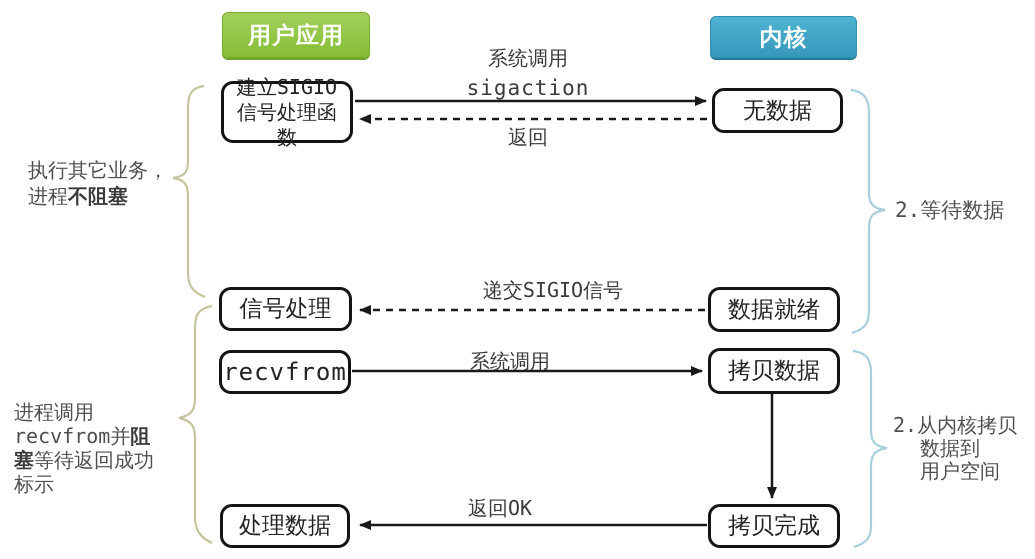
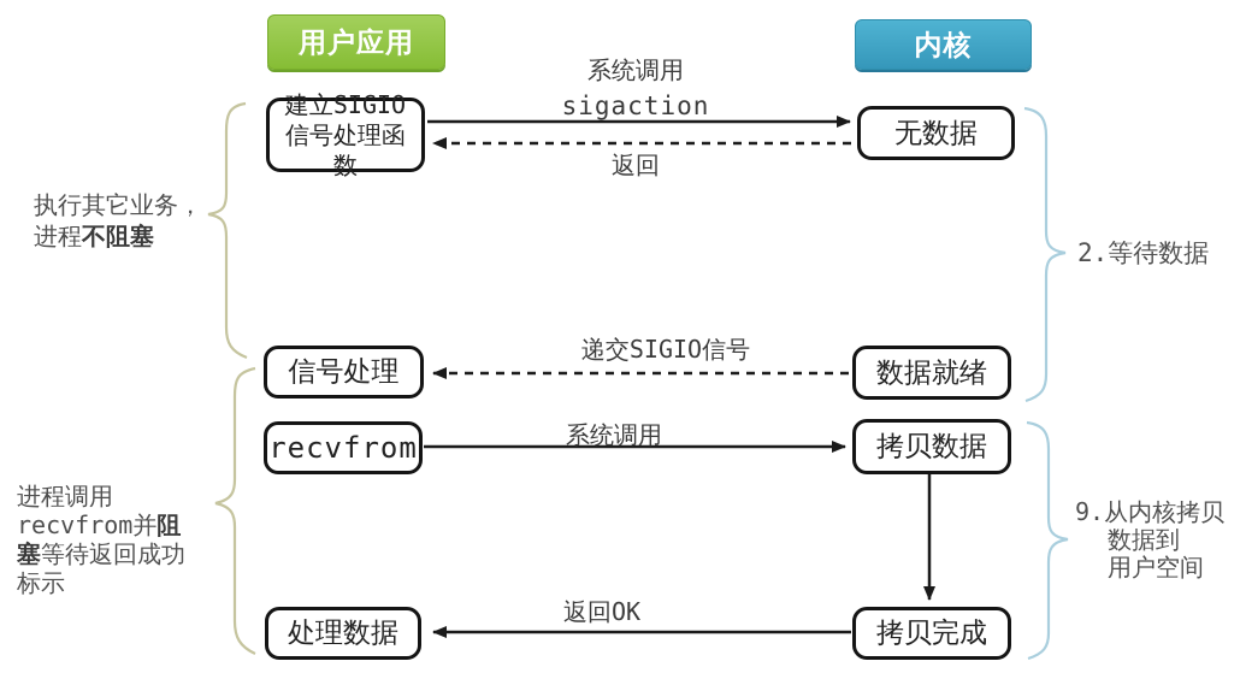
  用户应用
  内核
  建立SIGIO信号处理函数
  信号处理
  recvfrom
  处理数据
  无数据
  数据就绪
  拷贝数据
  拷贝完成
  系统调用
  sigaction
  返回
  递交SIGIO信号
  系统调用
  返回OK
  执行其它业务，
  进程不阻塞
  进程调用
  recvfrom并阻
  塞等待返回成功
  标示
  2.等待数据
- 2.从内核拷贝
+ 9.从内核拷贝
  数据到
  用户空间
